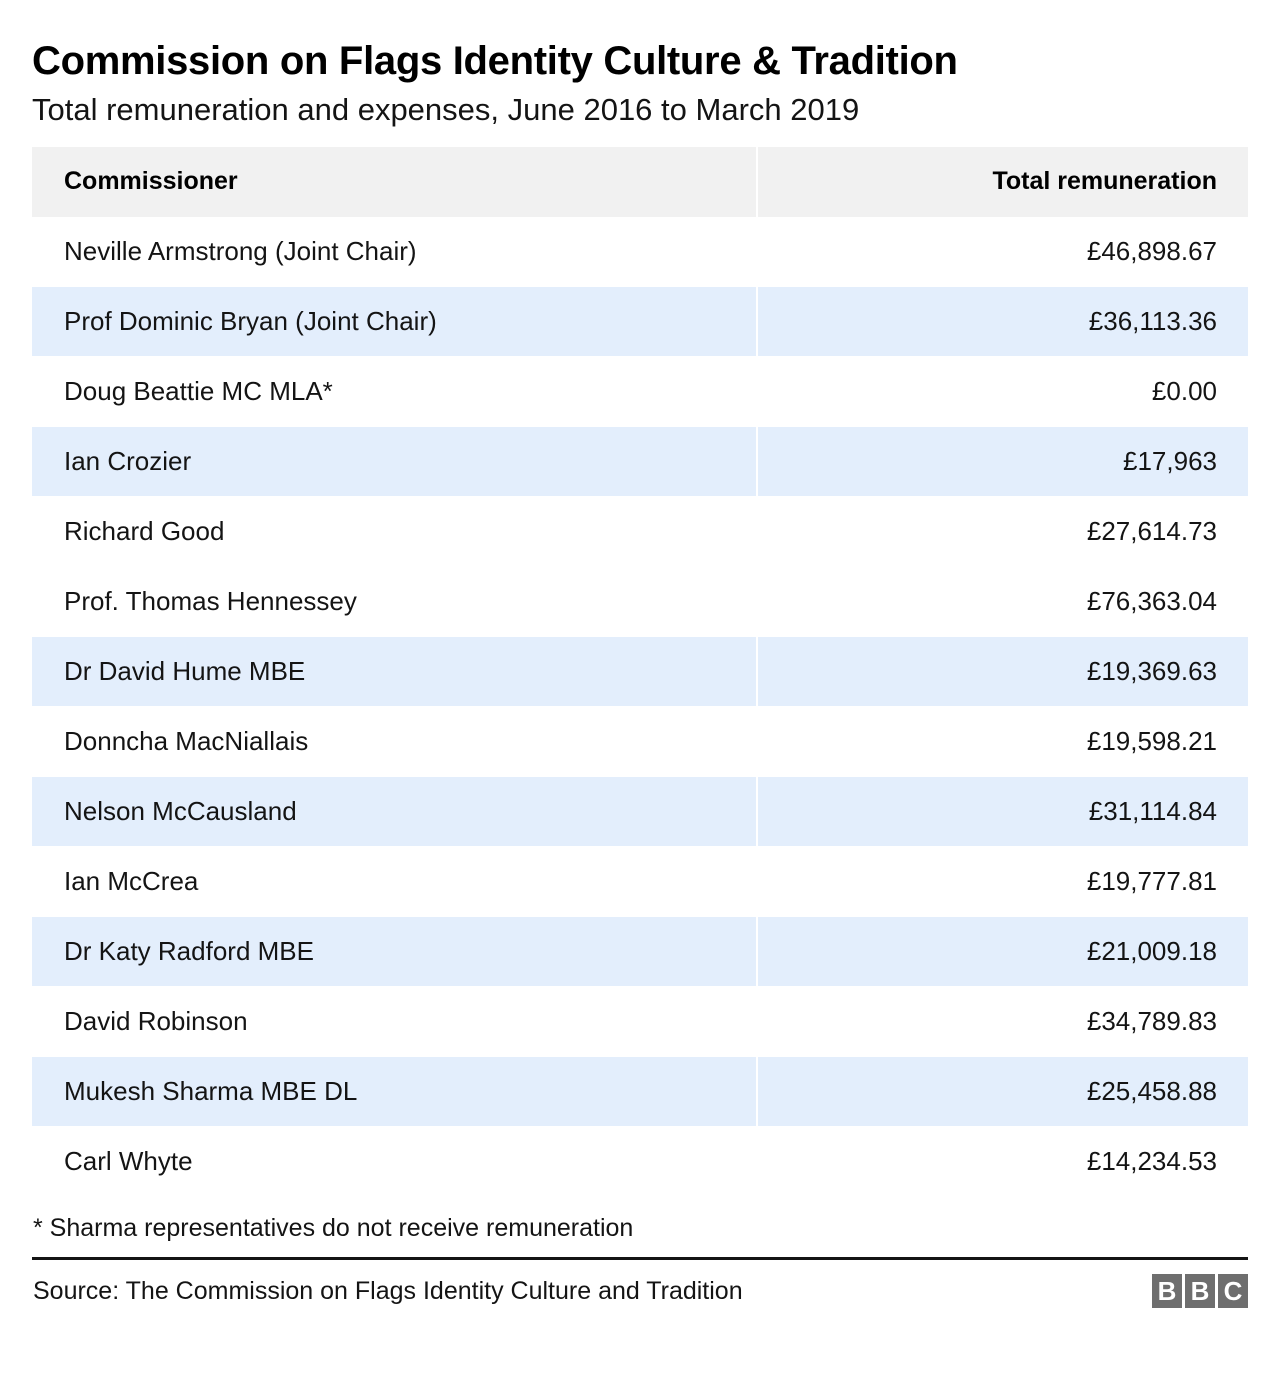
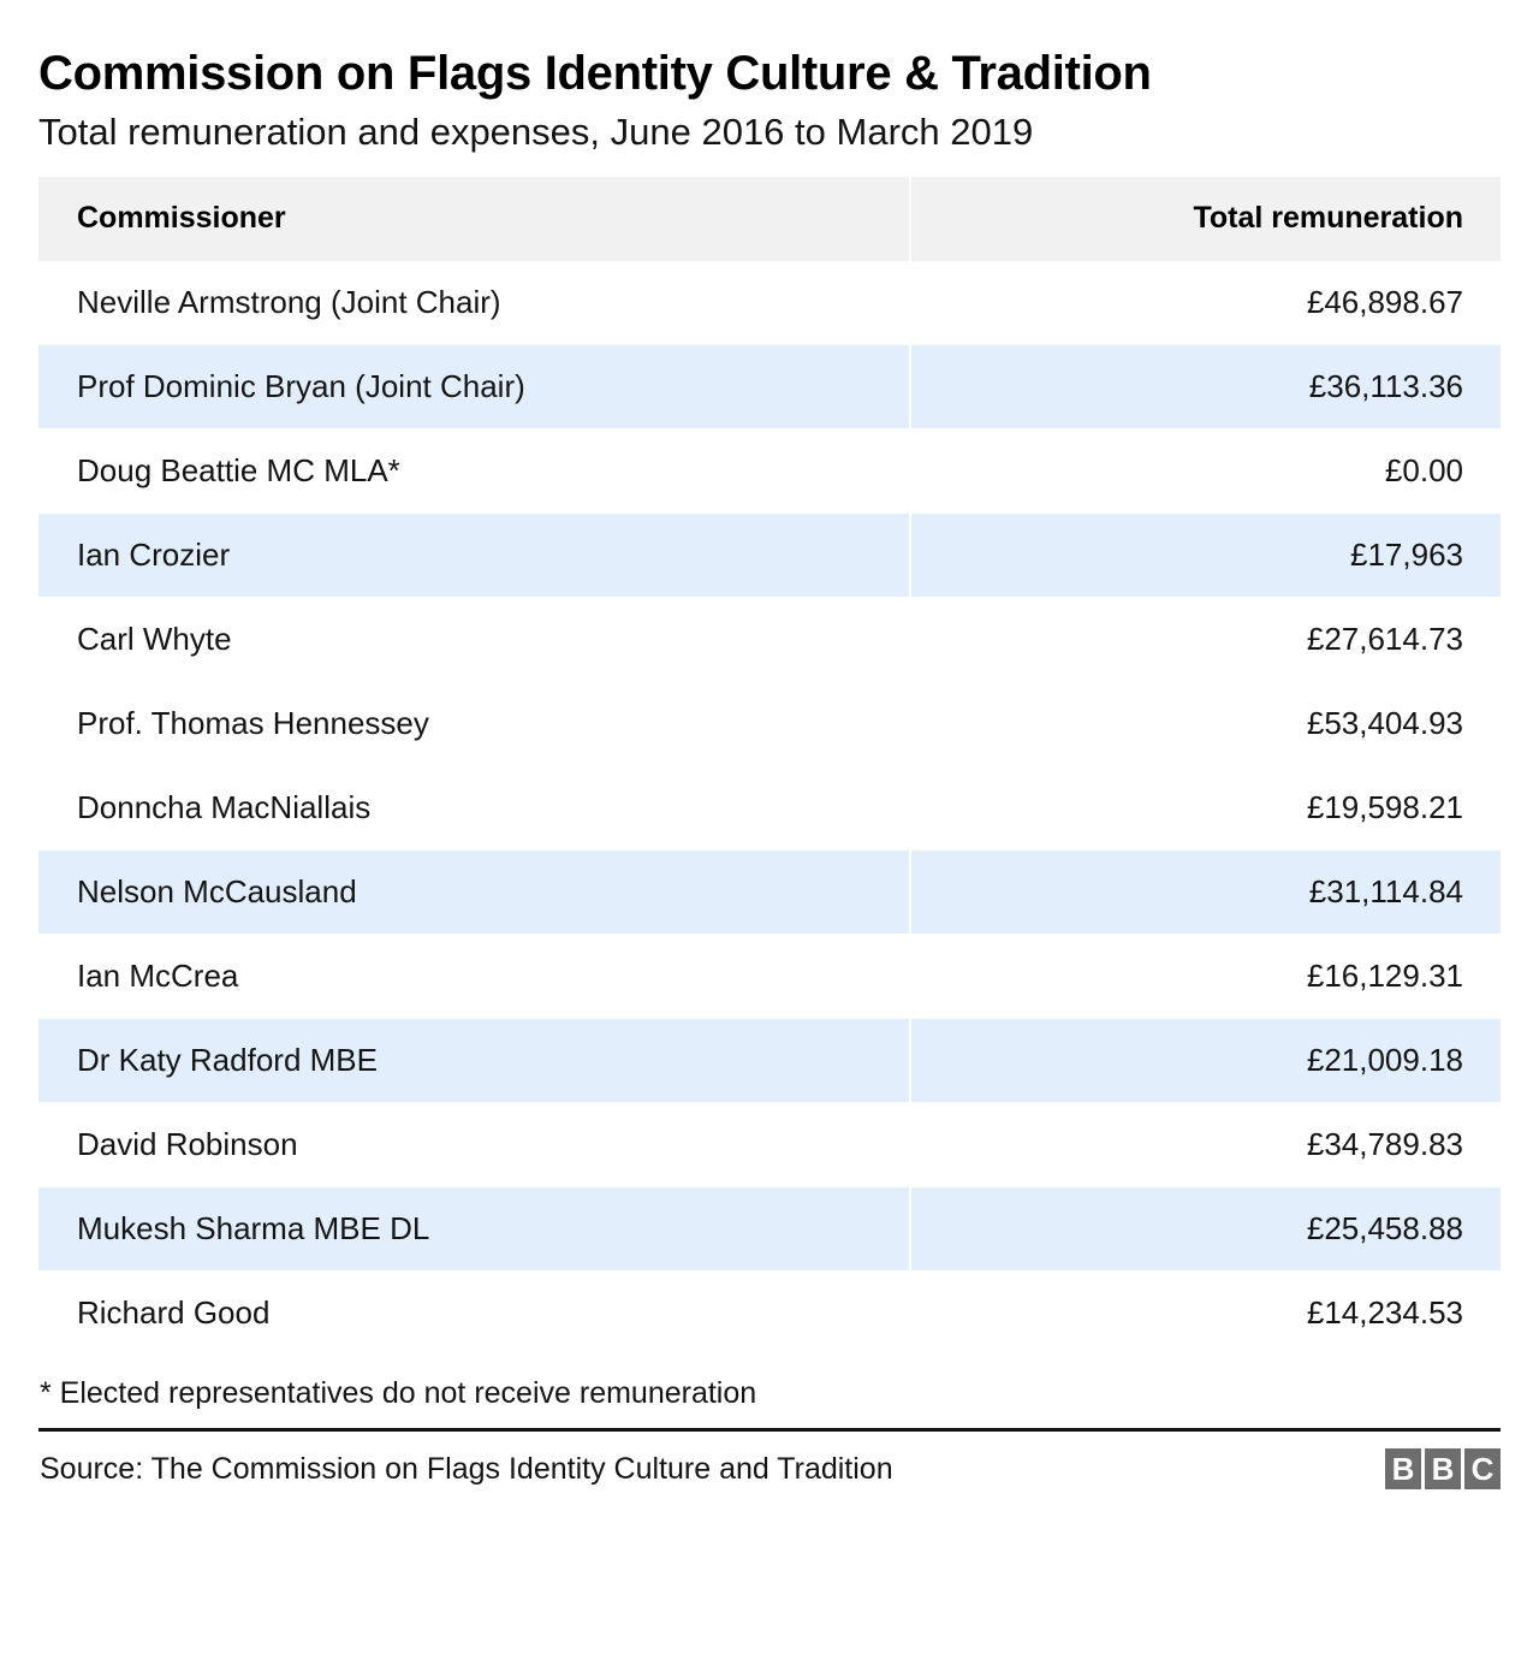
  Commission on Flags Identity Culture & Tradition
  Total remuneration and expenses, June 2016 to March 2019
  Commissioner	Total remuneration
  Neville Armstrong (Joint Chair)	£46,898.67
  Prof Dominic Bryan (Joint Chair)	£36,113.36
  Doug Beattie MC MLA*	£0.00
  Ian Crozier	£17,963
- Richard Good	£27,614.73
+ Carl Whyte	£27,614.73
- Prof. Thomas Hennessey	£76,363.04
+ Prof. Thomas Hennessey	£53,404.93
- Dr David Hume MBE	£19,369.63
  Donncha MacNiallais	£19,598.21
  Nelson McCausland	£31,114.84
- Ian McCrea	£19,777.81
+ Ian McCrea	£16,129.31
  Dr Katy Radford MBE	£21,009.18
  David Robinson	£34,789.83
  Mukesh Sharma MBE DL	£25,458.88
- Carl Whyte	£14,234.53
+ Richard Good	£14,234.53
- * Sharma representatives do not receive remuneration
+ * Elected representatives do not receive remuneration
  Source: The Commission on Flags Identity Culture and Tradition
  B
  B
  C
